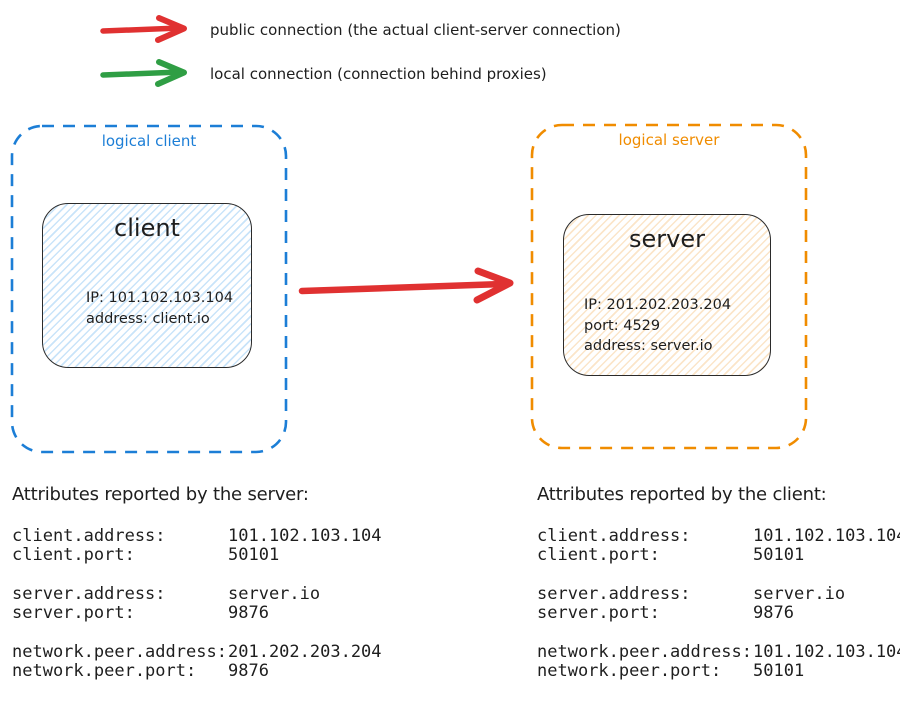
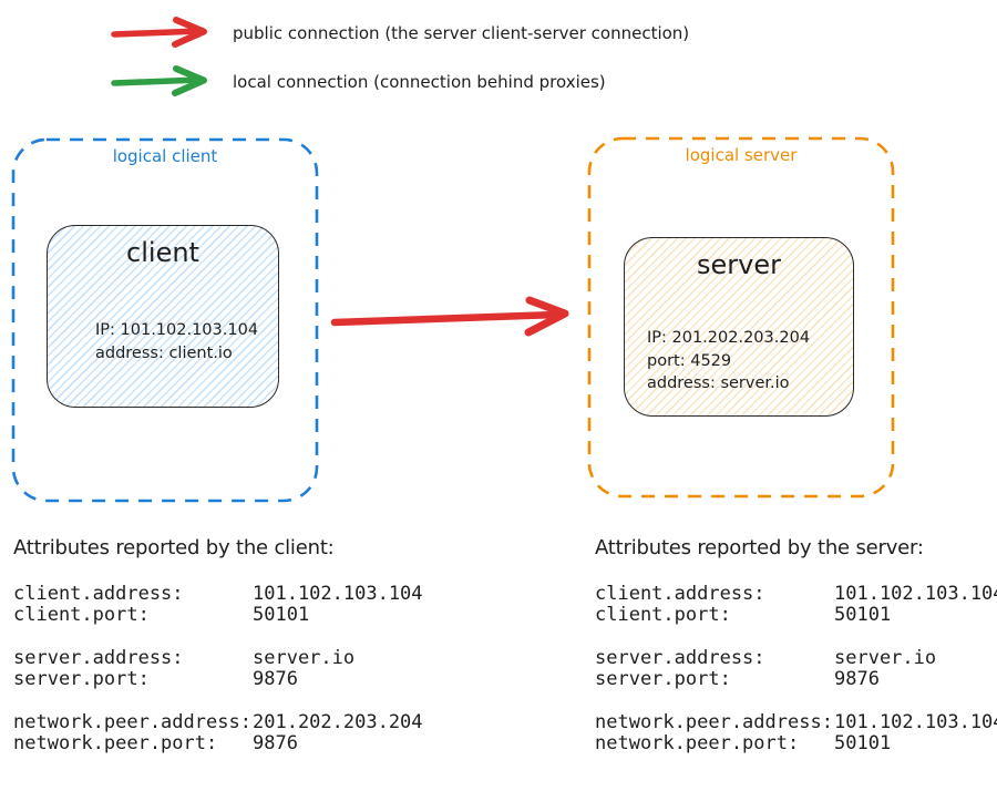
- public connection (the actual client-server connection)
+ public connection (the server client-server connection)
  local connection (connection behind proxies)
  logical client
  client
  IP: 101.102.103.104
  address: client.io
  logical server
  server
  IP: 201.202.203.204
  port: 4529
  address: server.io
- Attributes reported by the server:
+ Attributes reported by the client:
  client.address: 101.102.103.104
  client.port: 50101
  server.address: server.io
  server.port: 9876
  network.peer.address:201.202.203.204
  network.peer.port: 9876
- Attributes reported by the client:
+ Attributes reported by the server:
  client.address: 101.102.103.10
  client.port: 50101
  server.address: server.io
  server.port: 9876
  network.peer.address:101.102.103.10
  network.peer.port: 50101
